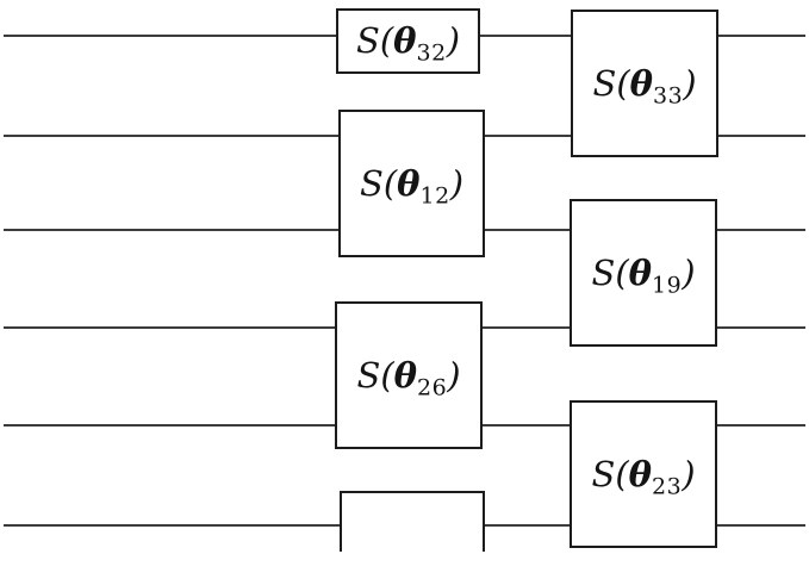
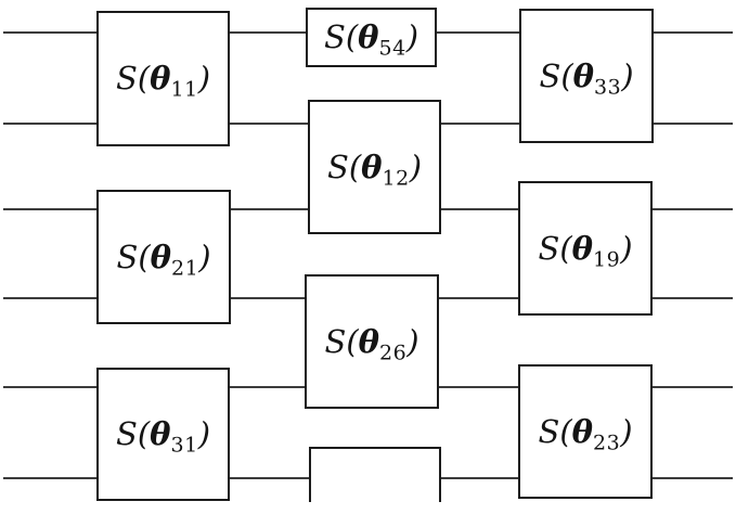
+ S(θ11)
+ S(θ21)
+ S(θ31)
- S(θ32)
+ S(θ54)
  S(θ12)
  S(θ26)
  S(θ33)
  S(θ19)
  S(θ23)
